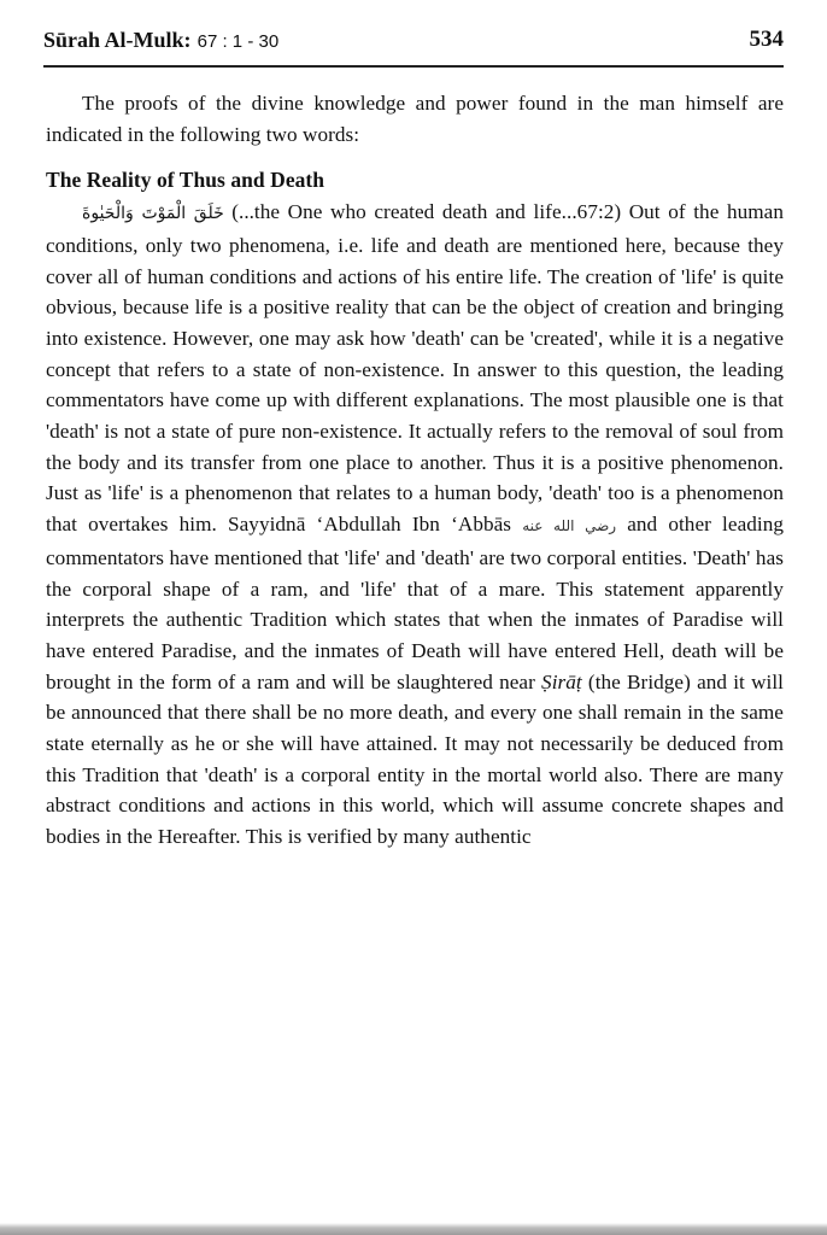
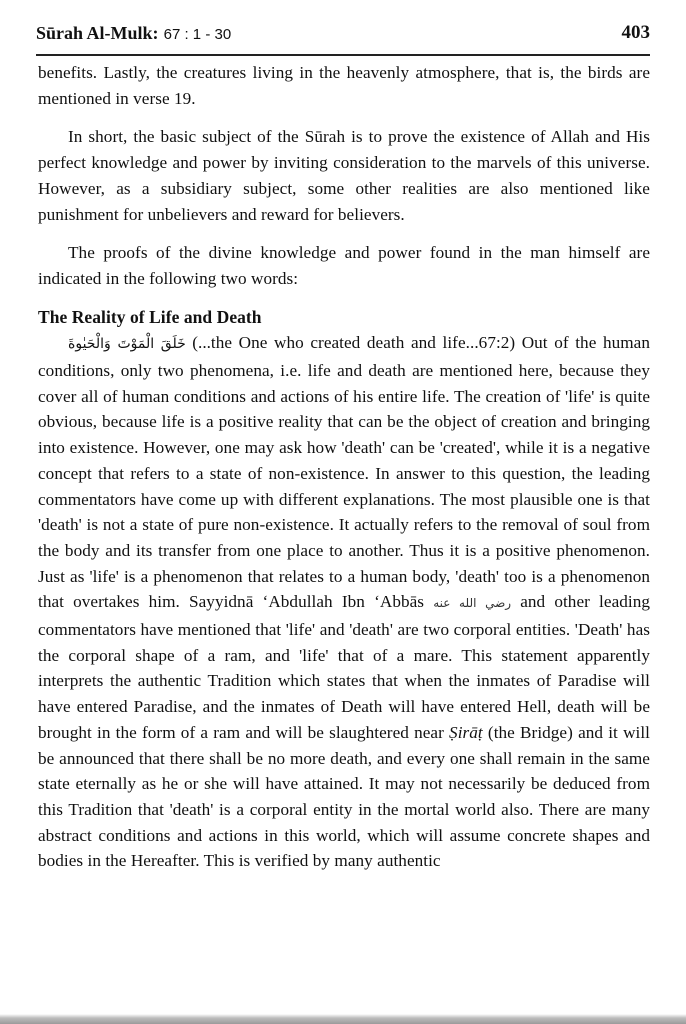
  Sūrah Al-Mulk: 67 : 1 - 30
- 534
+ 403
+ benefits. Lastly, the creatures living in the heavenly atmosphere, that is, the birds are mentioned in verse 19.
+ In short, the basic subject of the Sūrah is to prove the existence of Allah and His perfect knowledge and power by inviting consideration to the marvels of this universe. However, as a subsidiary subject, some other realities are also mentioned like punishment for unbelievers and reward for believers.
  The proofs of the divine knowledge and power found in the man himself are indicated in the following two words:
- The Reality of Thus and Death
+ The Reality of Life and Death
  خَلَقَ الْمَوْتَ وَالْحَيٰوةَ (...the One who created death and life...67:2) Out of the human conditions, only two phenomena, i.e. life and death are mentioned here, because they cover all of human conditions and actions of his entire life. The creation of 'life' is quite obvious, because life is a positive reality that can be the object of creation and bringing into existence. However, one may ask how 'death' can be 'created', while it is a negative concept that refers to a state of non-existence. In answer to this question, the leading commentators have come up with different explanations. The most plausible one is that 'death' is not a state of pure non-existence. It actually refers to the removal of soul from the body and its transfer from one place to another. Thus it is a positive phenomenon. Just as 'life' is a phenomenon that relates to a human body, 'death' too is a phenomenon that overtakes him. Sayyidnā ‘Abdullah Ibn ‘Abbās رضي الله عنه and other leading commentators have mentioned that 'life' and 'death' are two corporal entities. 'Death' has the corporal shape of a ram, and 'life' that of a mare. This statement apparently interprets the authentic Tradition which states that when the inmates of Paradise will have entered Paradise, and the inmates of Death will have entered Hell, death will be brought in the form of a ram and will be slaughtered near Ṣirāṭ (the Bridge) and it will be announced that there shall be no more death, and every one shall remain in the same state eternally as he or she will have attained. It may not necessarily be deduced from this Tradition that 'death' is a corporal entity in the mortal world also. There are many abstract conditions and actions in this world, which will assume concrete shapes and bodies in the Hereafter. This is verified by many authentic
